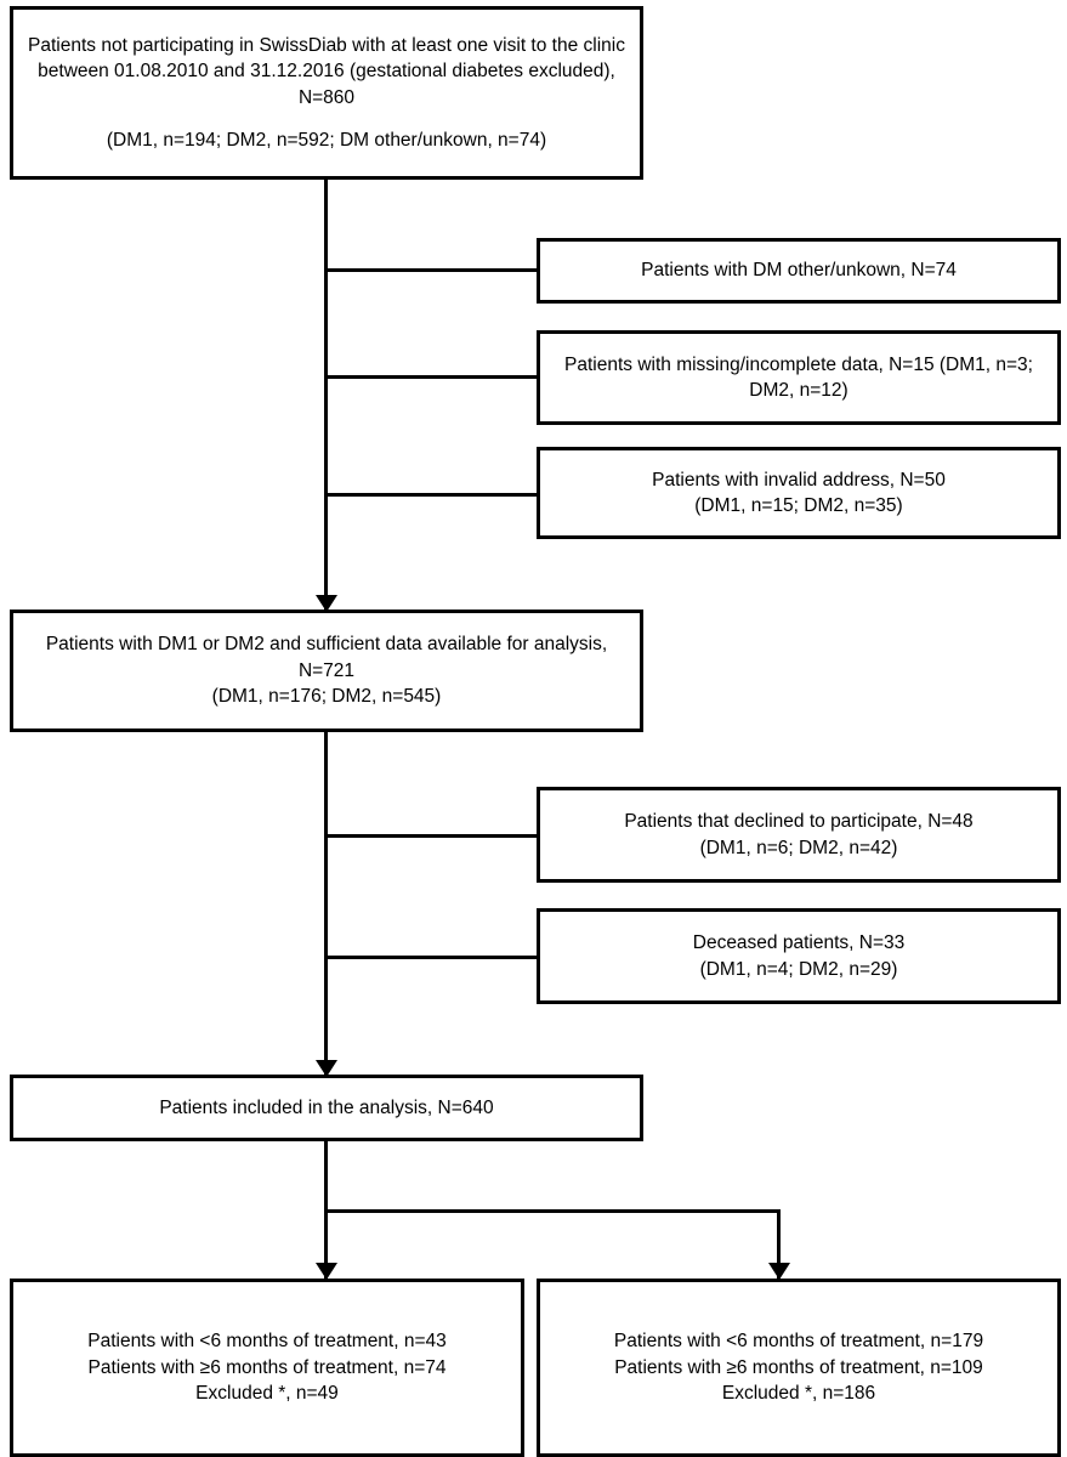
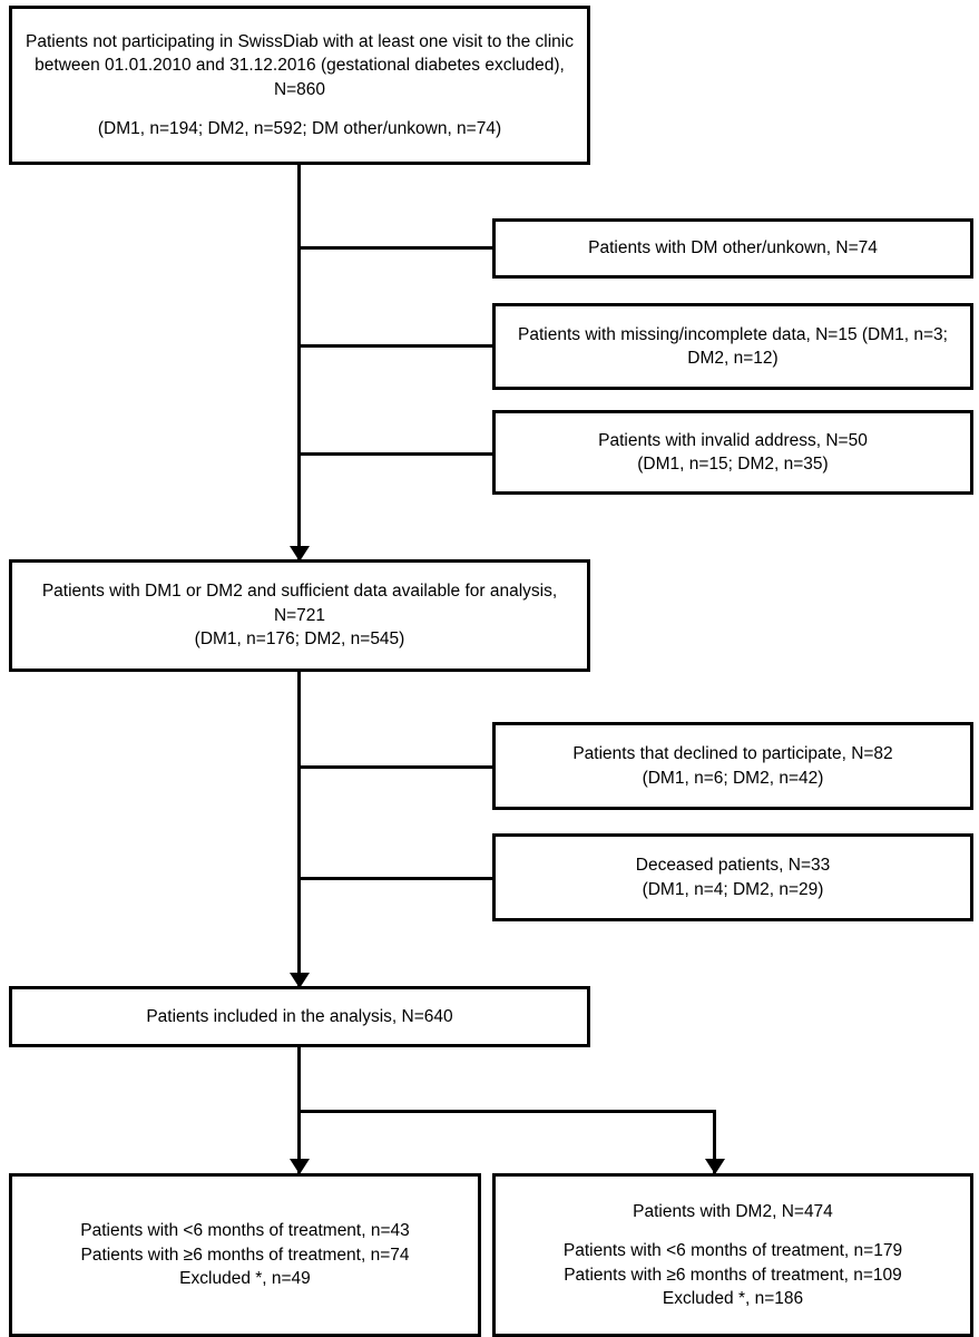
- Patients not participating in SwissDiab with at least one visit to the clinic between 01.08.2010 and 31.12.2016 (gestational diabetes excluded), N=860
+ Patients not participating in SwissDiab with at least one visit to the clinic between 01.01.2010 and 31.12.2016 (gestational diabetes excluded), N=860
  (DM1, n=194; DM2, n=592; DM other/unkown, n=74)
  Patients with DM other/unkown, N=74
  Patients with missing/incomplete data, N=15 (DM1, n=3; DM2, n=12)
  Patients with invalid address, N=50
  (DM1, n=15; DM2, n=35)
  Patients with DM1 or DM2 and sufficient data available for analysis, N=721
  (DM1, n=176; DM2, n=545)
- Patients that declined to participate, N=48
+ Patients that declined to participate, N=82
  (DM1, n=6; DM2, n=42)
  Deceased patients, N=33
  (DM1, n=4; DM2, n=29)
  Patients included in the analysis, N=640
  Patients with <6 months of treatment, n=43
  Patients with ≥6 months of treatment, n=74
  Excluded *, n=49
+ Patients with DM2, N=474
  Patients with <6 months of treatment, n=179
  Patients with ≥6 months of treatment, n=109
  Excluded *, n=186
